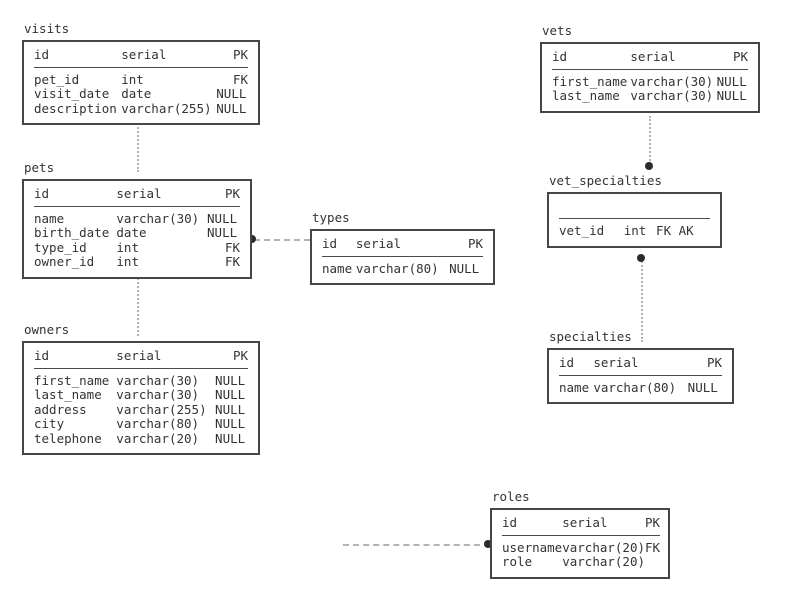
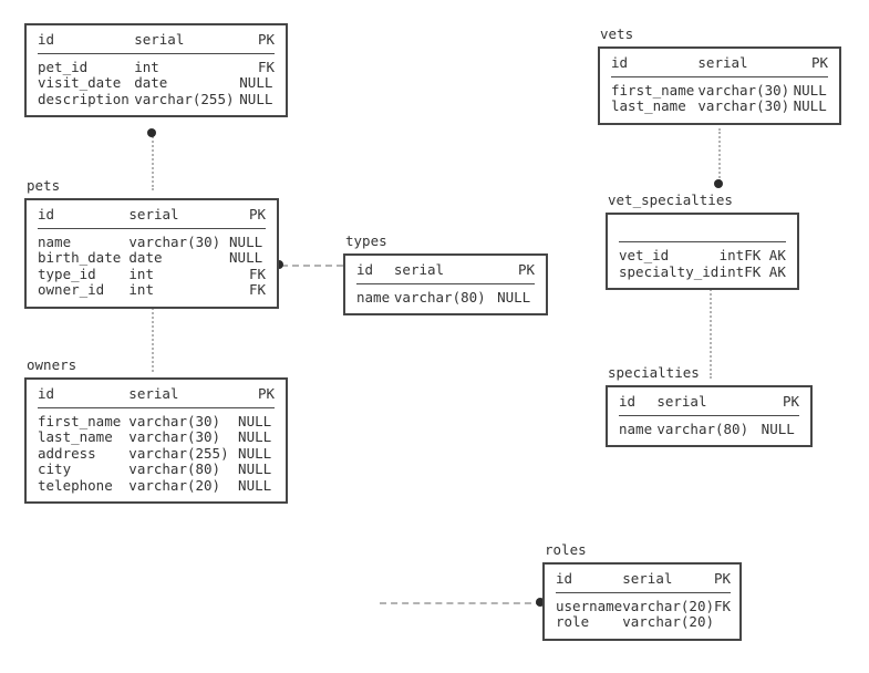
- visits
  id	serial	PK
  pet_id	int	FK
  visit_date	date	NULL
  description	varchar(255)	NULL
  pets
  id	serial	PK
  name	varchar(30)	NULL
  birth_date	date	NULL
  type_id	int	FK
  owner_id	int	FK
  owners
  id	serial	PK
  first_name	varchar(30)	NULL
  last_name	varchar(30)	NULL
  address	varchar(255)	NULL
  city	varchar(80)	NULL
  telephone	varchar(20)	NULL
  types
  id	serial	PK
  name	varchar(80)	NULL
  vets
  id	serial	PK
  first_name	varchar(30)	NULL
  last_name	varchar(30)	NULL
  vet_specialties
  vet_id	int	FK AK
+ specialty_id	int	FK AK
  specialties
  id	serial	PK
  name	varchar(80)	NULL
  roles
  id	serial	PK
  username	varchar(20)	FK
  role	varchar(20)
